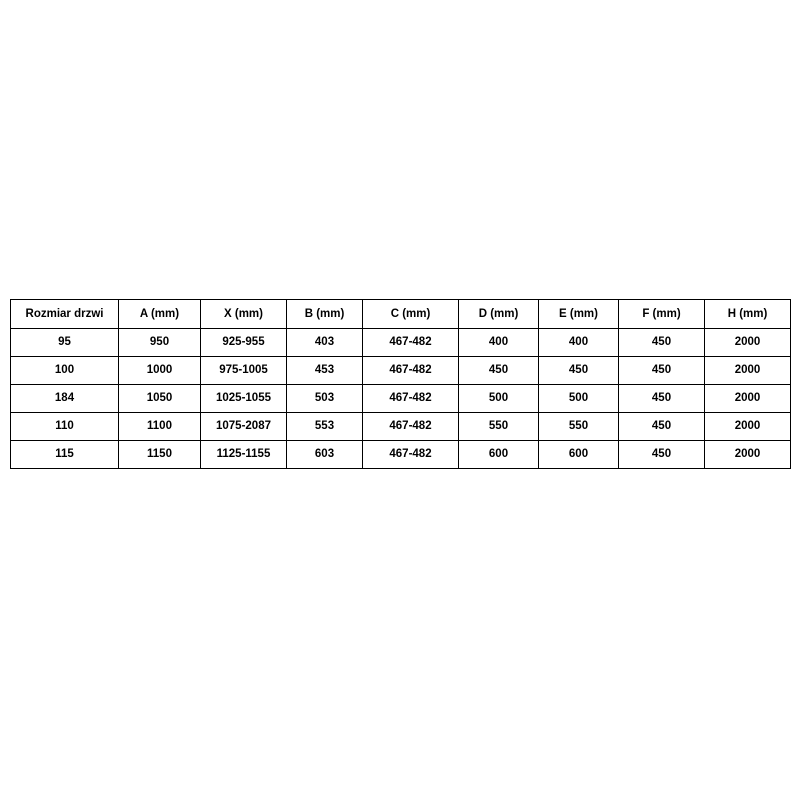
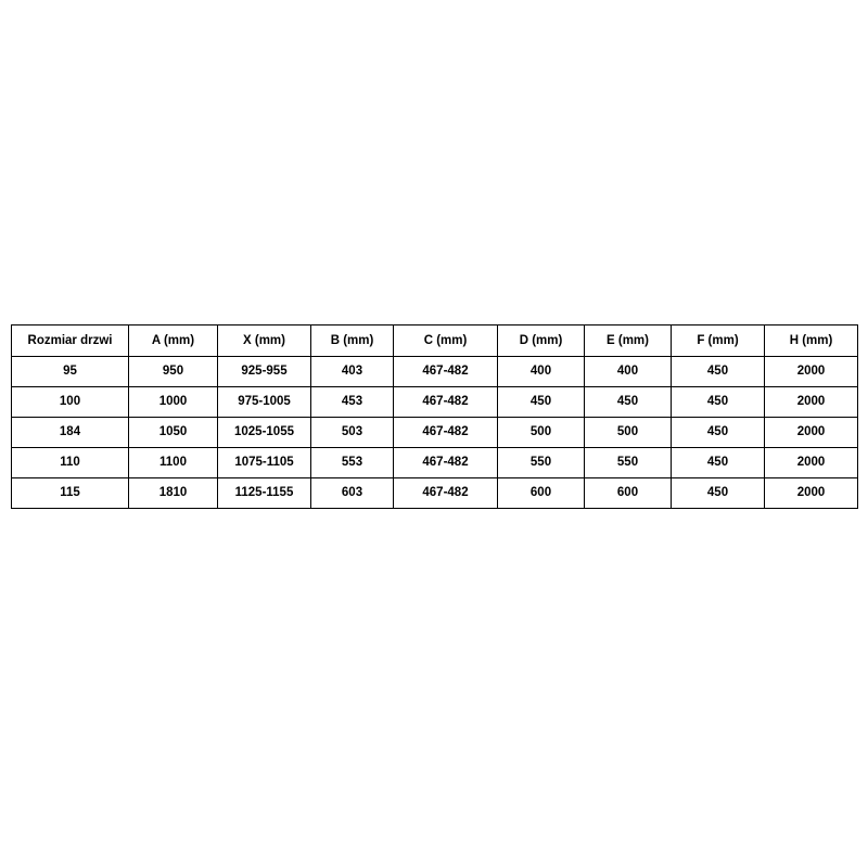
  Rozmiar drzwi	A (mm)	X (mm)	B (mm)	C (mm)	D (mm)	E (mm)	F (mm)	H (mm)
  95	950	925-955	403	467-482	400	400	450	2000
  100	1000	975-1005	453	467-482	450	450	450	2000
  184	1050	1025-1055	503	467-482	500	500	450	2000
- 110	1100	1075-2087	553	467-482	550	550	450	2000
+ 110	1100	1075-1105	553	467-482	550	550	450	2000
- 115	1150	1125-1155	603	467-482	600	600	450	2000
+ 115	1810	1125-1155	603	467-482	600	600	450	2000
